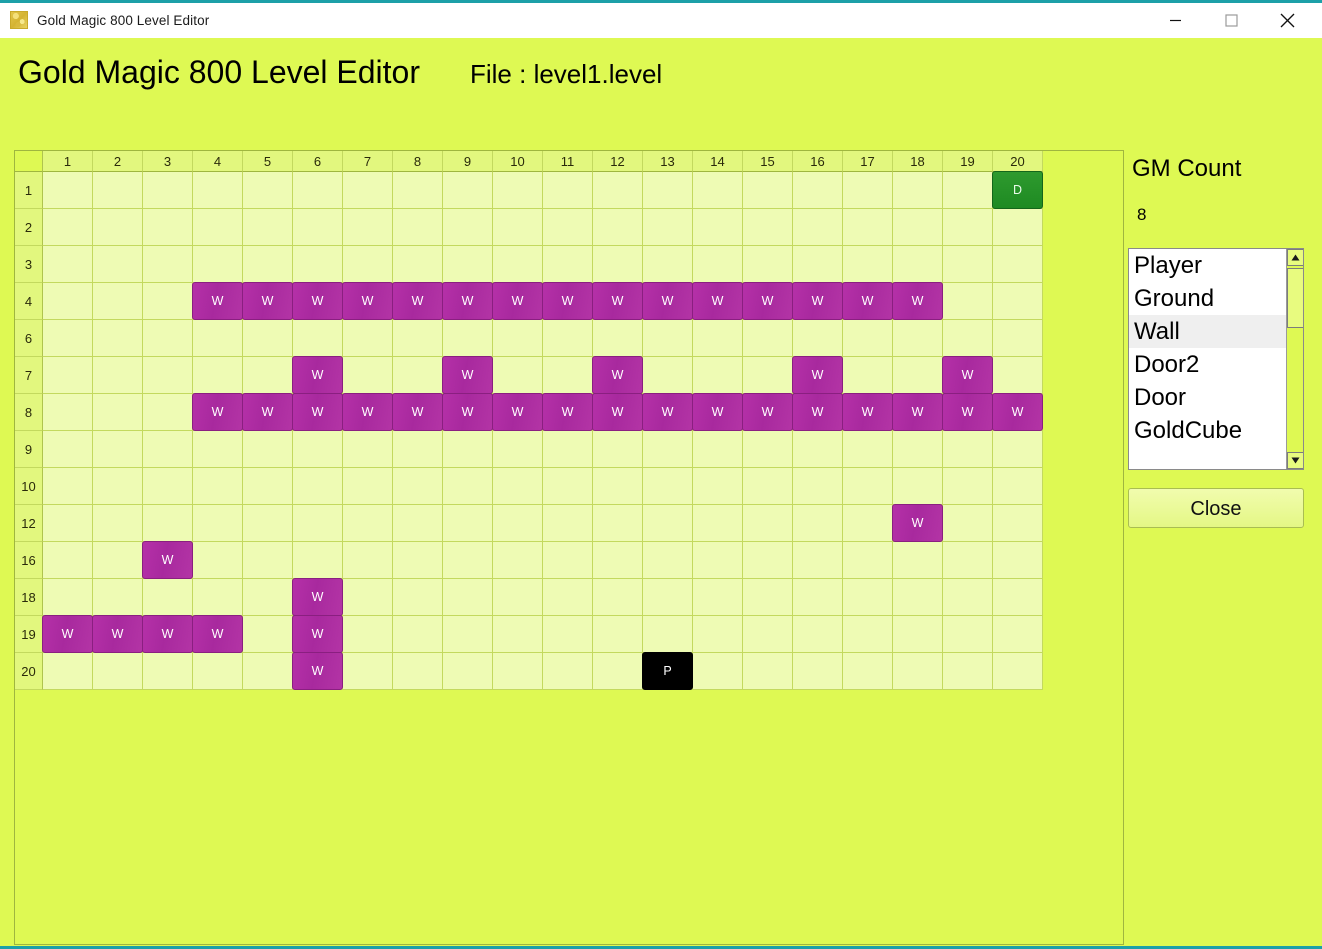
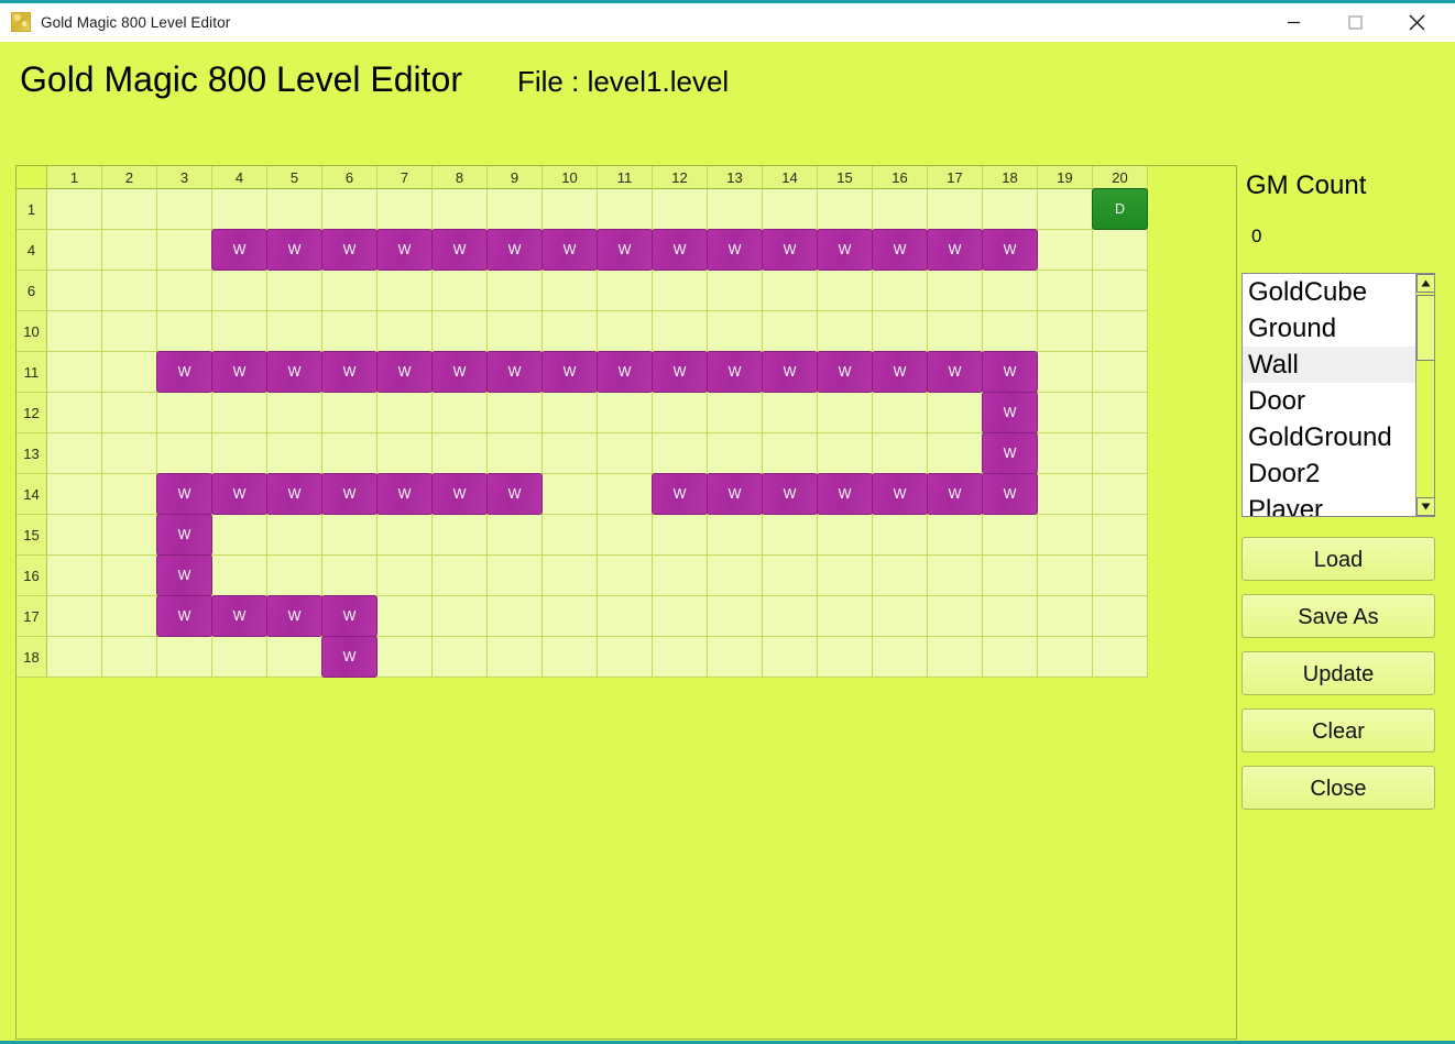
  Gold Magic 800 Level Editor
  Gold Magic 800 Level Editor
  File : level1.level
  	1	2	3	4	5	6	7	8	9	10	11	12	13	14	15	16	17	18	19	20
  1																				D
- 2
- 3
  4				W	W	W	W	W	W	W	W	W	W	W	W	W	W	W
  6
- 7						W			W			W				W			W
- 8				W	W	W	W	W	W	W	W	W	W	W	W	W	W	W	W	W
- 9
  10
+ 11			W	W	W	W	W	W	W	W	W	W	W	W	W	W	W	W
  12																		W
+ 13																		W
+ 14			W	W	W	W	W	W	W			W	W	W	W	W	W	W
+ 15			W
  16			W
+ 17			W	W	W	W
  18						W
- 19	W	W	W	W		W
- 20						W							P
  GM Count
- 8
+ 0
- Player
+ GoldCube
  Ground
  Wall
- Door2
+ Door
+ GoldGround
- Door
+ Door2
- GoldCube
+ Player
+ Load
+ Save As
+ Update
+ Clear
  Close
